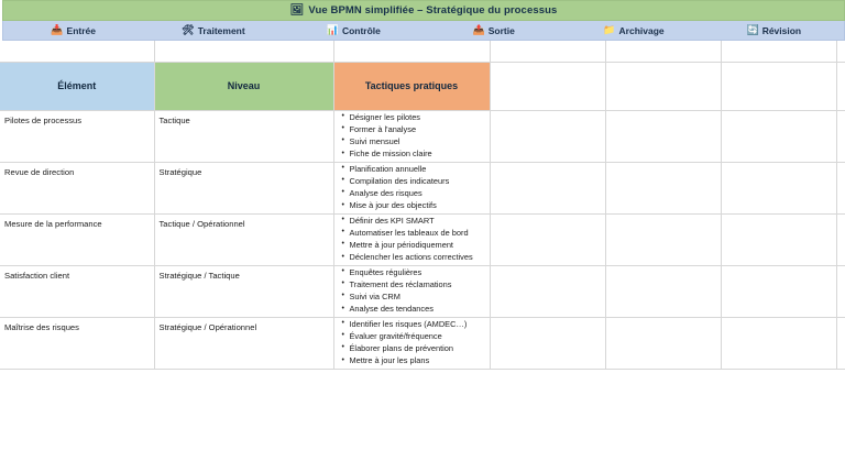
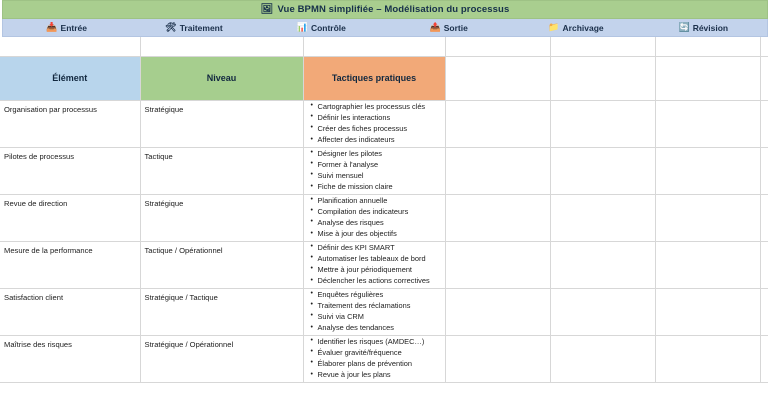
  🖼
- Vue BPMN simplifiée – Stratégique du processus
+ Vue BPMN simplifiée – Modélisation du processus
  📥
  Entrée
  🛠
  Traitement
  📊
  Contrôle
  📤
  Sortie
  📁
  Archivage
  🔄
  Révision
  Élément	Niveau	Tactiques pratiques
+ Organisation par processus	Stratégique	Cartographier les processus clés Définir les interactions Créer des fiches processus Affecter des indicateurs
  Pilotes de processus	Tactique	Désigner les pilotes Former à l'analyse Suivi mensuel Fiche de mission claire
  Revue de direction	Stratégique	Planification annuelle Compilation des indicateurs Analyse des risques Mise à jour des objectifs
  Mesure de la performance	Tactique / Opérationnel	Définir des KPI SMART Automatiser les tableaux de bord Mettre à jour périodiquement Déclencher les actions correctives
  Satisfaction client	Stratégique / Tactique	Enquêtes régulières Traitement des réclamations Suivi via CRM Analyse des tendances
- Maîtrise des risques	Stratégique / Opérationnel	Identifier les risques (AMDEC…) Évaluer gravité/fréquence Élaborer plans de prévention Mettre à jour les plans
+ Maîtrise des risques	Stratégique / Opérationnel	Identifier les risques (AMDEC…) Évaluer gravité/fréquence Élaborer plans de prévention Revue à jour les plans
